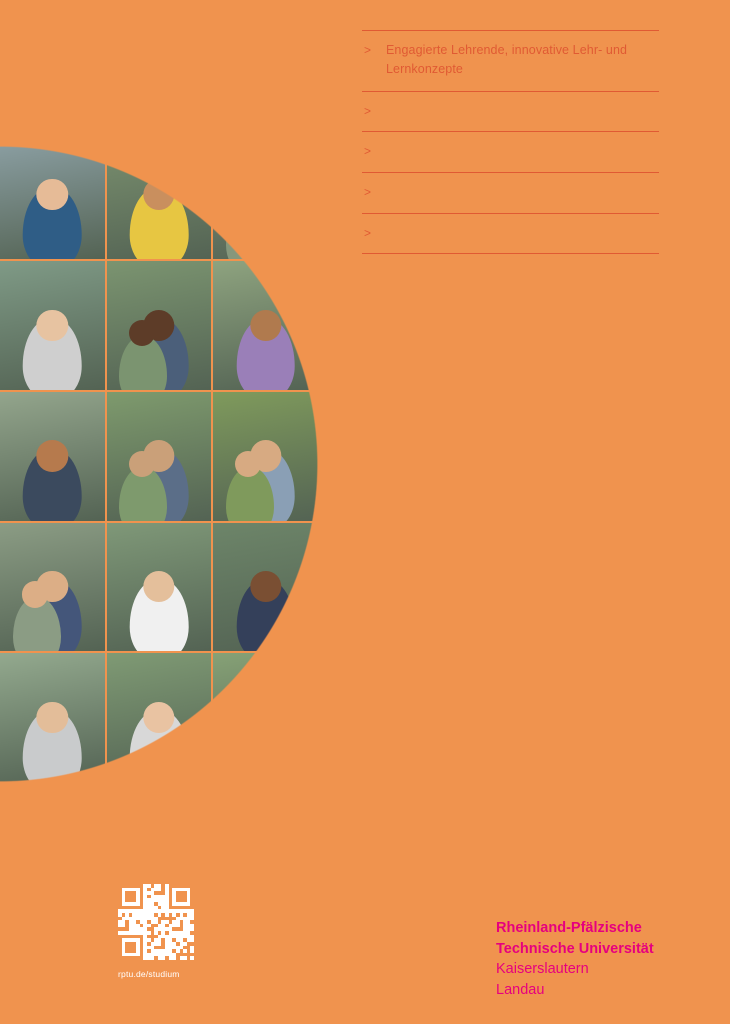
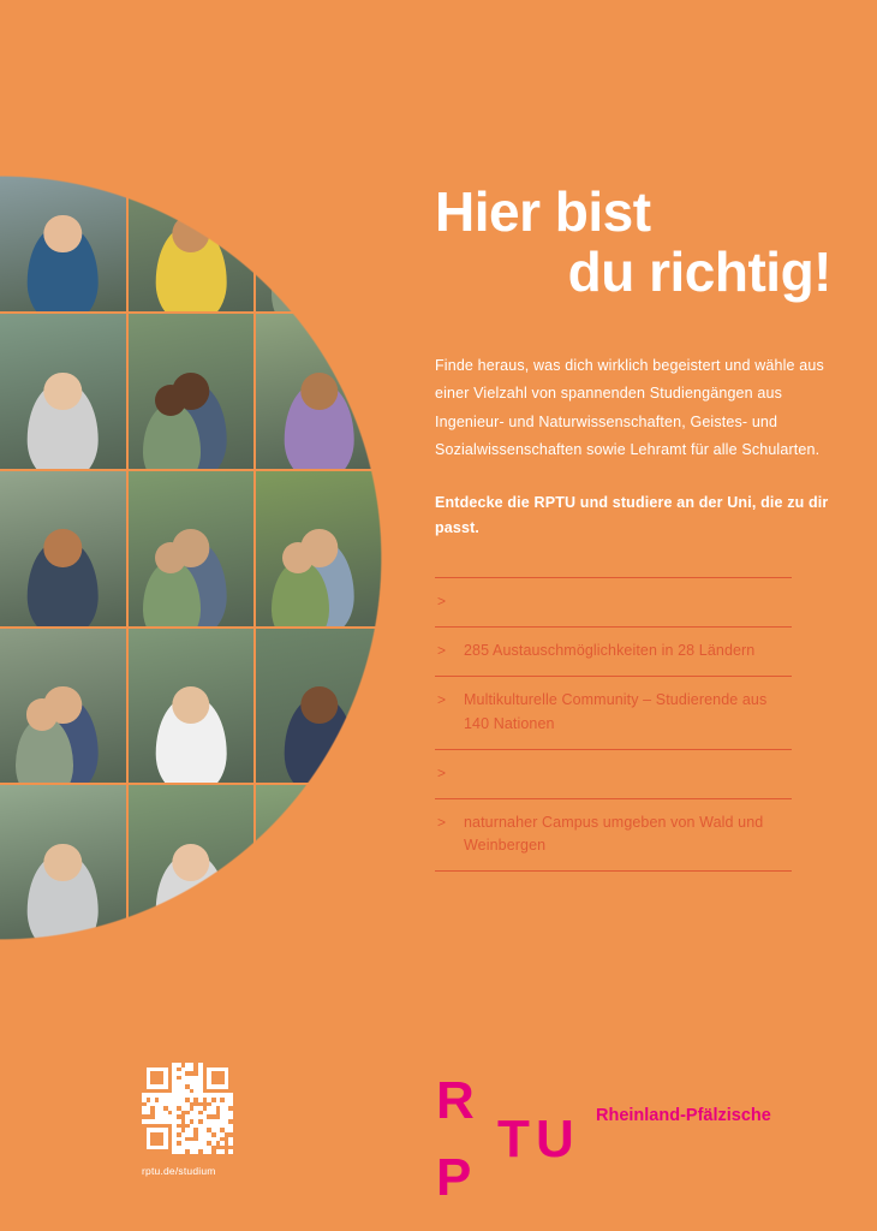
+ Hier bist
+ du richtig!
+ Finde heraus, was dich wirklich begeistert und wähle aus einer Vielzahl von spannenden Studiengängen aus Ingenieur- und Naturwissenschaften, Geistes- und Sozialwissenschaften sowie Lehramt für alle Schularten.
+ Entdecke die RPTU und studiere an der Uni, die zu dir passt.
  >
- Engagierte Lehrende, innovative Lehr- und Lernkonzepte
  >
+ 285 Austauschmöglichkeiten in 28 Ländern
  >
+ Multikulturelle Community – Studierende aus 140 Nationen
  >
  >
+ naturnaher Campus umgeben von Wald und Weinbergen
  rptu.de/studium
+ R
+ P
+ T
+ U
  Rheinland-Pfälzische
- Technische Universität
- Kaiserslautern
- Landau
